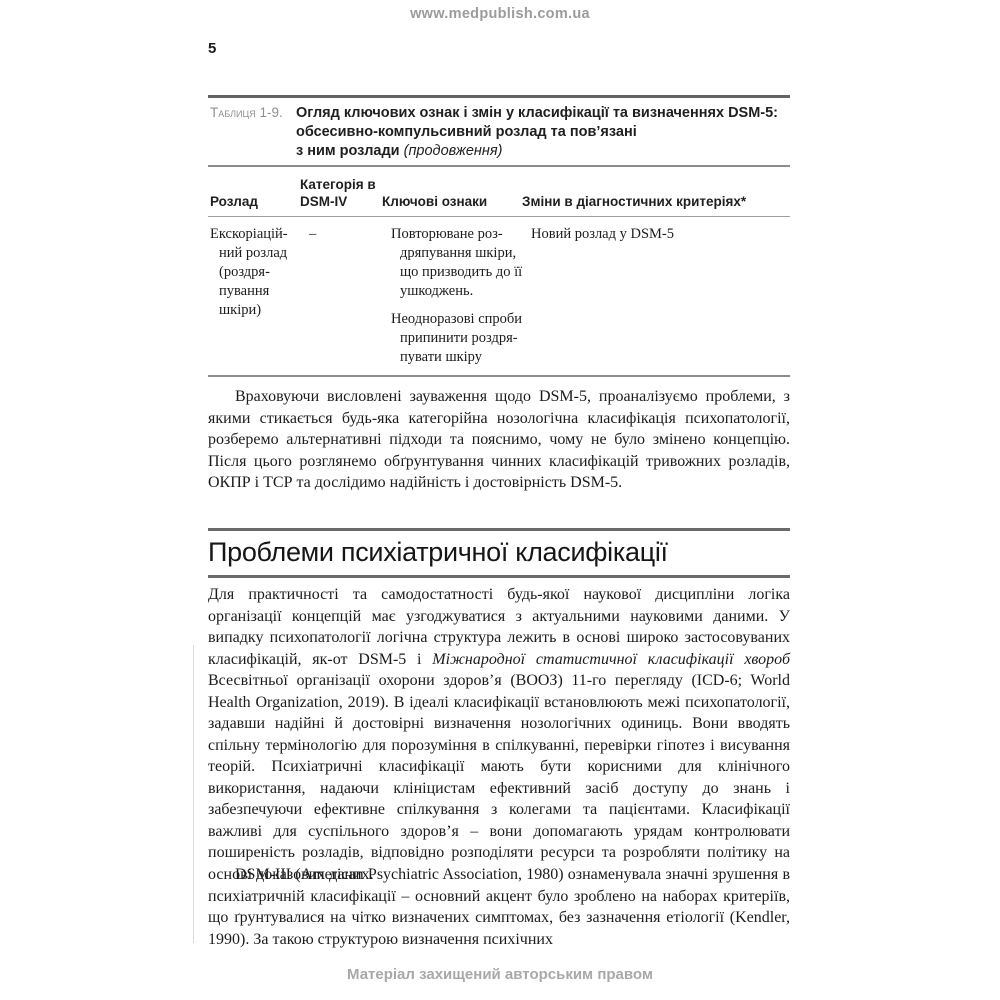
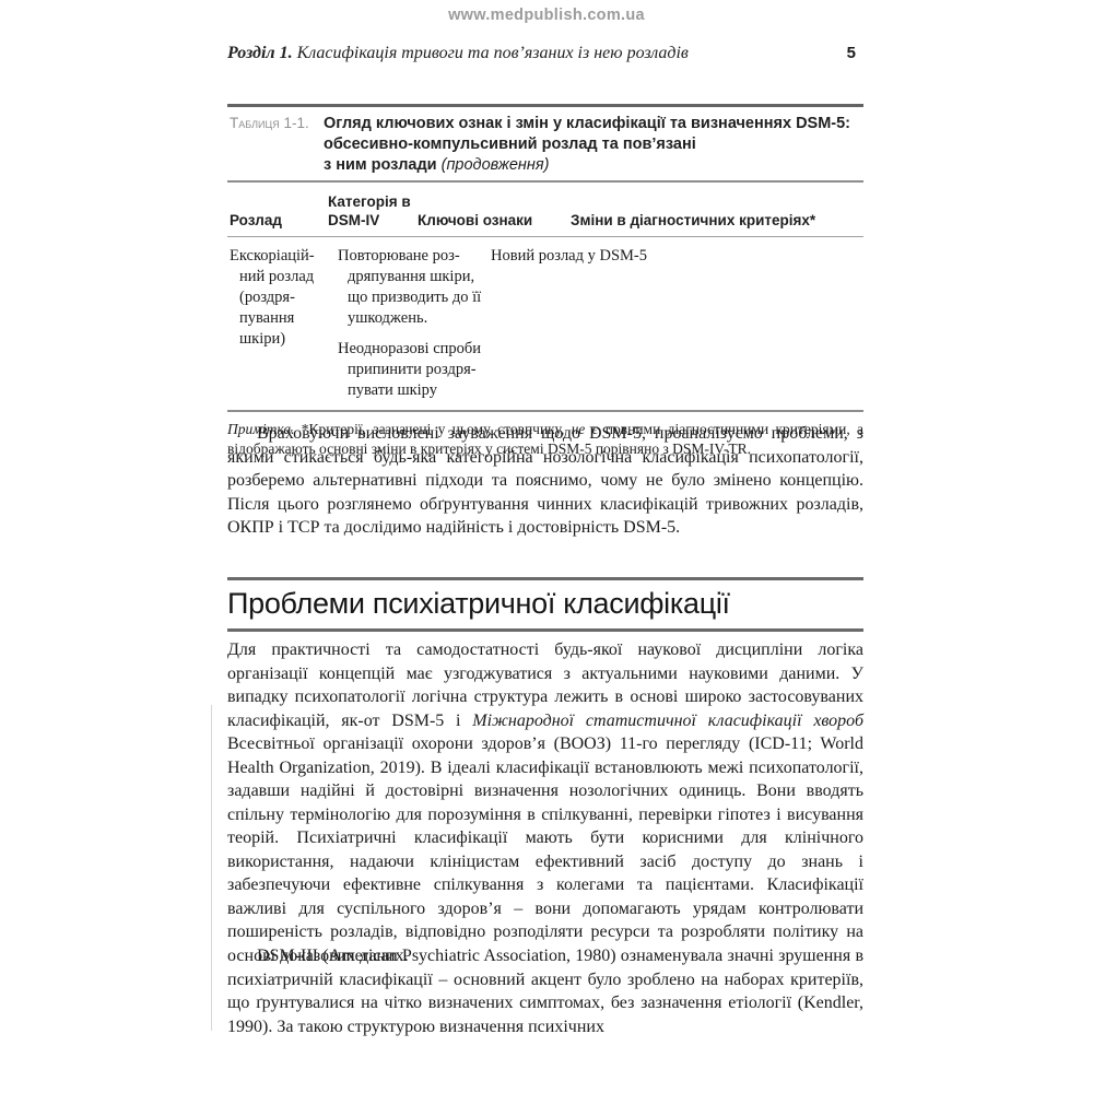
  www.medpublish.com.ua
+ Розділ 1. Класифікація тривоги та пов’язаних із нею розладів
  5
- Таблиця 1-9.
+ Таблиця 1-1.
  Огляд ключових ознак і змін у класифікації та визначеннях DSM-5:
  обсесивно-компульсивний розлад та пов’язані
  з ним розлади (продовження)
  Розлад
  Категорія в
  DSM-IV
  Ключові ознаки
  Зміни в діагностичних критеріях*
  Екскоріацій-
  ний розлад
  (роздря-
  пування
  шкіри)
- –
  Повторюване роз-
  дряпування шкіри,
  що призводить до її
  ушкоджень.
  Неодноразові спроби
  припинити роздря-
  пувати шкіру
  Новий розлад у DSM-5
+ Примітка. *Критерії, зазначені у цьому стовпчику, не є повними діагностичними критеріями, а відображають основні зміни в критеріях у системі DSM-5 порівняно з DSM-IV-TR.
  Враховуючи висловлені зауваження щодо DSM-5, проаналізуємо проблеми, з якими стикається будь-яка категорійна нозологічна класифікація психопатології, розберемо альтернативні підходи та пояснимо, чому не було змінено концепцію. Після цього розглянемо обґрунтування чинних класифікацій тривожних розладів, ОКПР і ТСР та дослідимо надійність і достовірність DSM-5.
  Проблеми психіатричної класифікації
- Для практичності та самодостатності будь-якої наукової дисципліни логіка організації концепцій має узгоджуватися з актуальними науковими даними. У випадку психопатології логічна структура лежить в основі широко застосовуваних класифікацій, як-от DSM-5 і Міжнародної статистичної класифікації хвороб Всесвітньої організації охорони здоров’я (ВООЗ) 11-го перегляду (ICD-6; World Health Organization, 2019). В ідеалі класифікації встановлюють межі психопатології, задавши надійні й достовірні визначення нозологічних одиниць. Вони вводять спільну термінологію для порозуміння в спілкуванні, перевірки гіпотез і висування теорій. Психіатричні класифікації мають бути корисними для клінічного використання, надаючи клініцистам ефективний засіб доступу до знань і забезпечуючи ефективне спілкування з колегами та пацієнтами. Класифікації важливі для суспільного здоров’я – вони допомагають урядам контролювати поширеність розладів, відповідно розподіляти ресурси та розробляти політику на основі доказових даних.
+ Для практичності та самодостатності будь-якої наукової дисципліни логіка організації концепцій має узгоджуватися з актуальними науковими даними. У випадку психопатології логічна структура лежить в основі широко застосовуваних класифікацій, як-от DSM-5 і Міжнародної статистичної класифікації хвороб Всесвітньої організації охорони здоров’я (ВООЗ) 11-го перегляду (ICD-11; World Health Organization, 2019). В ідеалі класифікації встановлюють межі психопатології, задавши надійні й достовірні визначення нозологічних одиниць. Вони вводять спільну термінологію для порозуміння в спілкуванні, перевірки гіпотез і висування теорій. Психіатричні класифікації мають бути корисними для клінічного використання, надаючи клініцистам ефективний засіб доступу до знань і забезпечуючи ефективне спілкування з колегами та пацієнтами. Класифікації важливі для суспільного здоров’я – вони допомагають урядам контролювати поширеність розладів, відповідно розподіляти ресурси та розробляти політику на основі доказових даних.
  DSM-III (American Psychiatric Association, 1980) ознаменувала значні зрушення в психіатричній класифікації – основний акцент було зроблено на наборах критеріїв, що ґрунтувалися на чітко визначених симптомах, без зазначення етіології (Kendler, 1990). За такою структурою визначення психічних
- Матеріал захищений авторським правом
